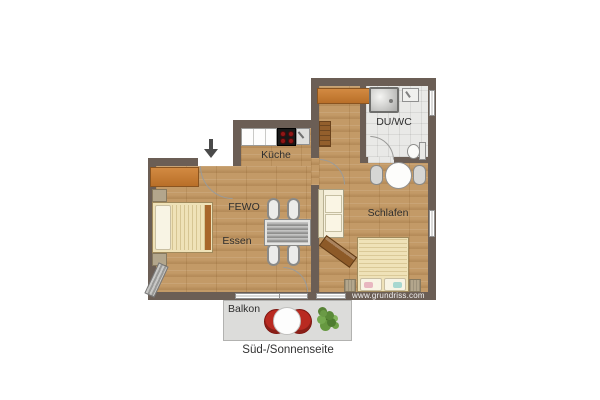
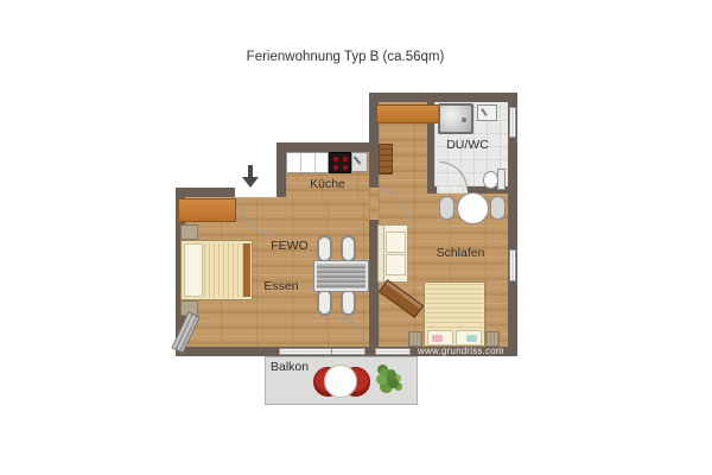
+ Ferienwohnung Typ B (ca.56qm)
  Küche
  FEWO
  Essen
  Schlafen
  DU/WC
  www.grundriss.com
  Balkon
- Süd-/Sonnenseite
